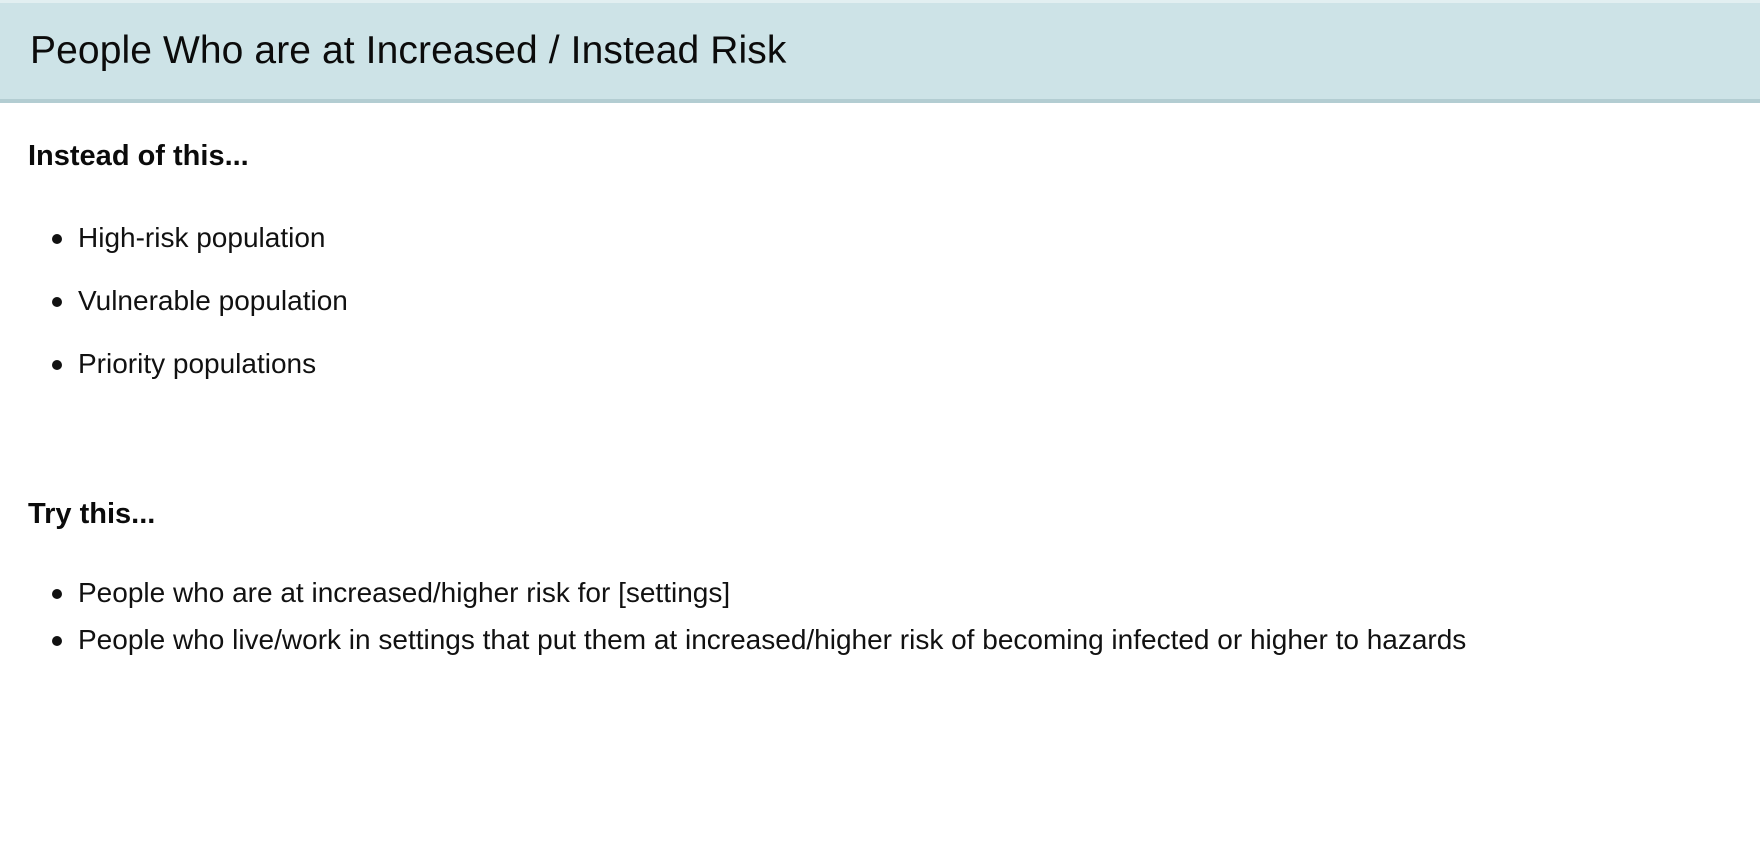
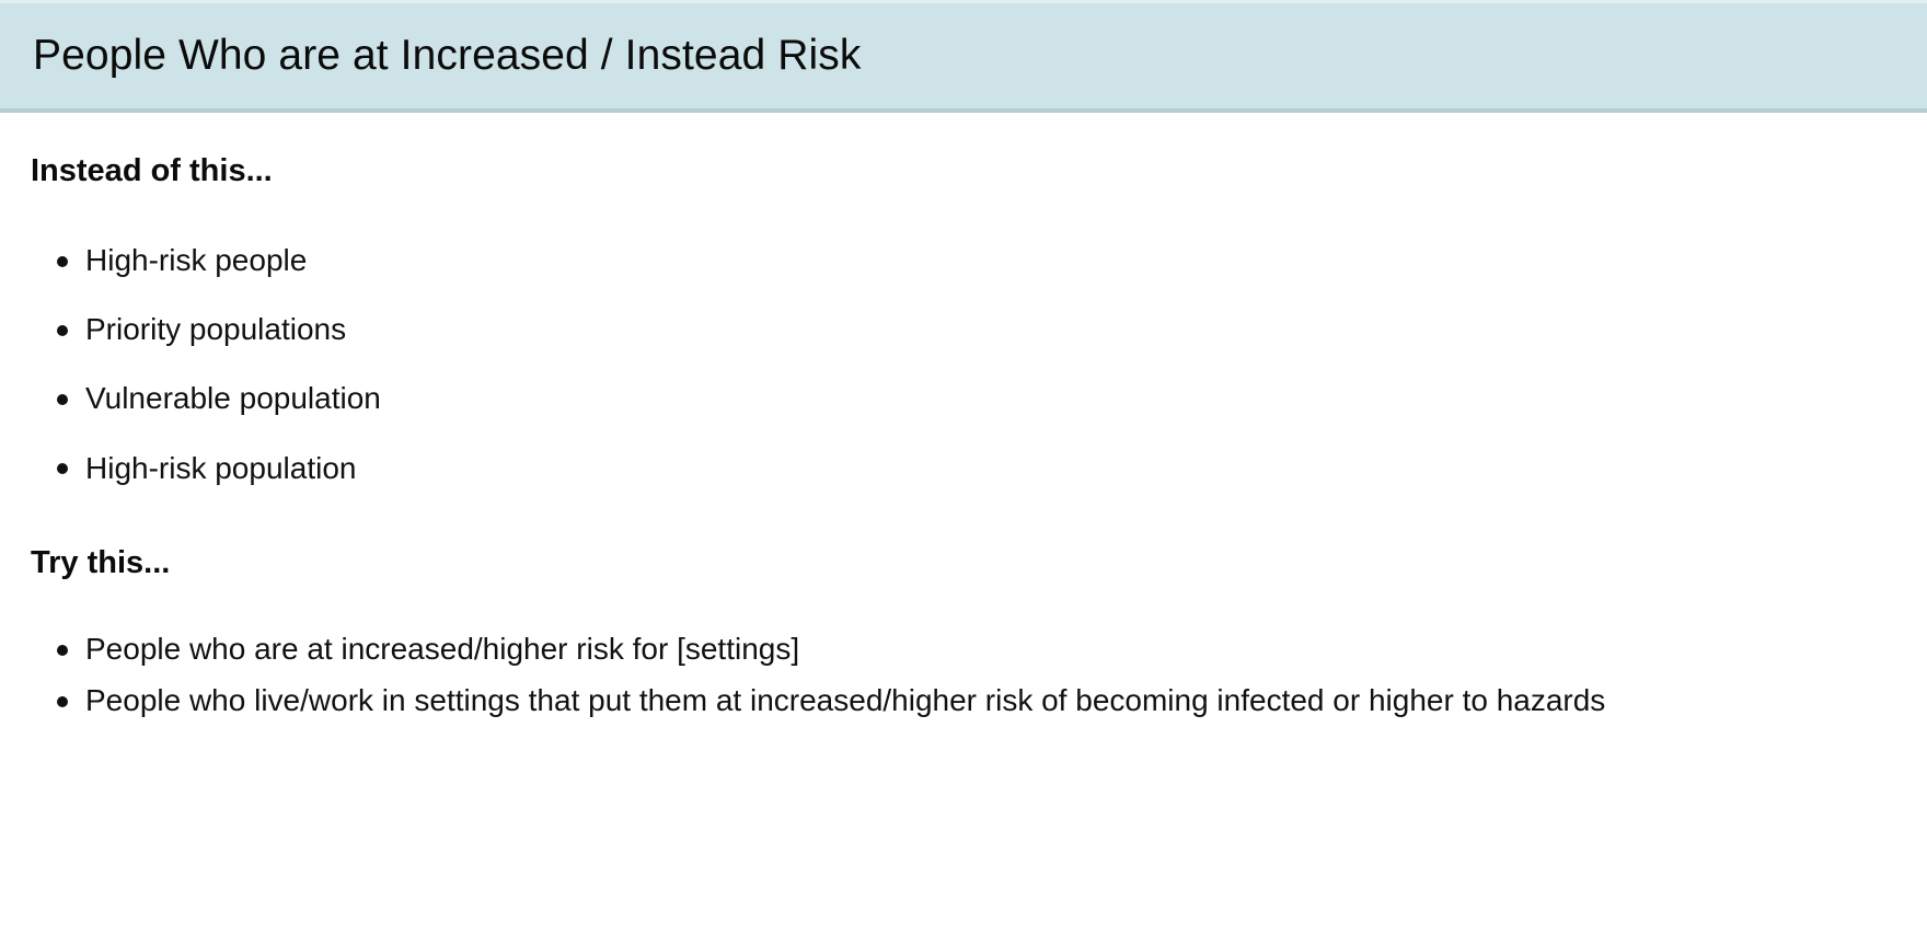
  People Who are at Increased / Instead Risk
  Instead of this...
+ High-risk people
- High-risk population
+ Priority populations
  Vulnerable population
- Priority populations
+ High-risk population
  Try this...
  People who are at increased/higher risk for [settings]
  People who live/work in settings that put them at increased/higher risk of becoming infected or higher to hazards
